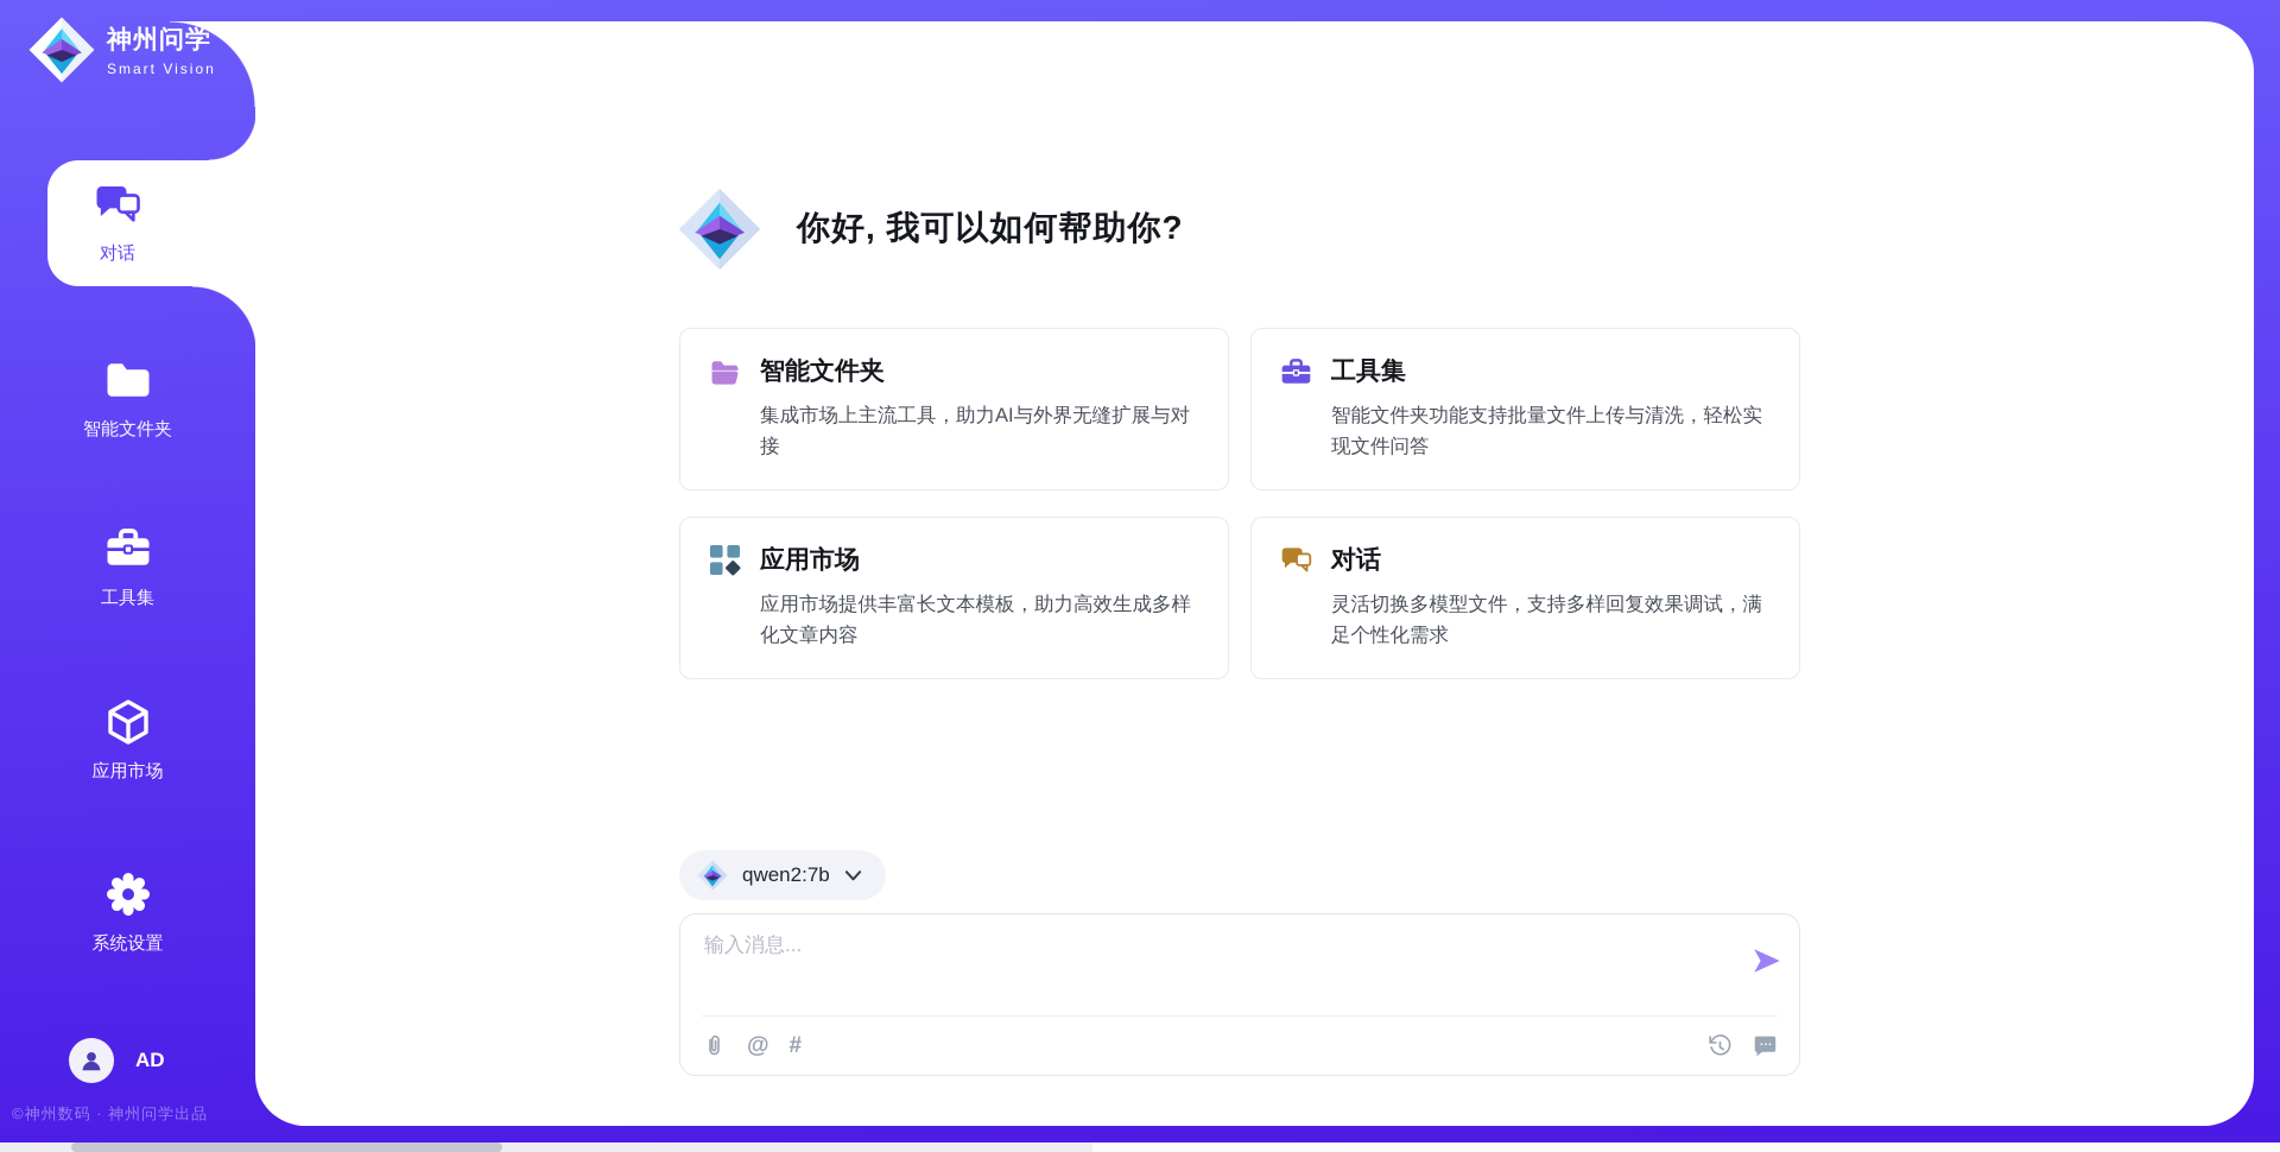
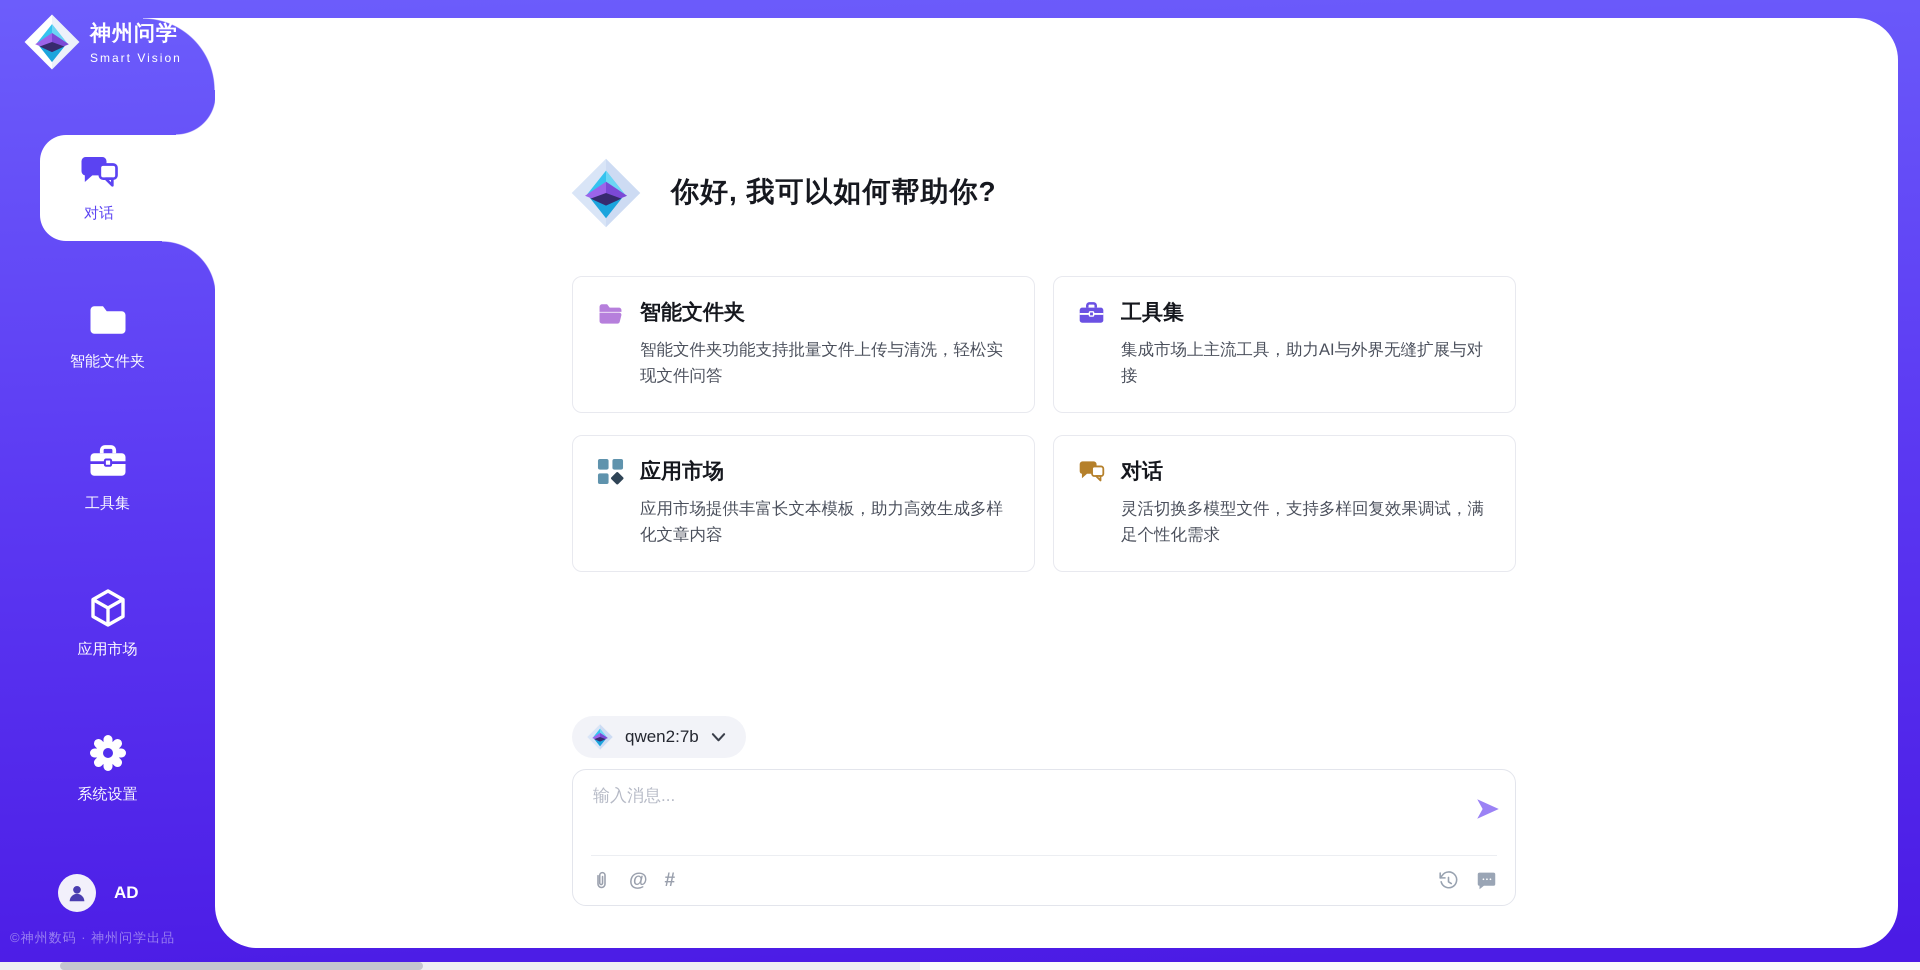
  神州问学
  Smart Vision
  对话
  智能文件夹
  工具集
  应用市场
  系统设置
  AD
  ©神州数码 · 神州问学出品
  你好, 我可以如何帮助你?
  智能文件夹
- 集成市场上主流工具，助力AI与外界无缝扩展与对接
+ 智能文件夹功能支持批量文件上传与清洗，轻松实现文件问答
  工具集
- 智能文件夹功能支持批量文件上传与清洗，轻松实现文件问答
+ 集成市场上主流工具，助力AI与外界无缝扩展与对接
  应用市场
  应用市场提供丰富长文本模板，助力高效生成多样化文章内容
  对话
  灵活切换多模型文件，支持多样回复效果调试，满足个性化需求
  qwen2:7b
  输入消息...
  @
  #
